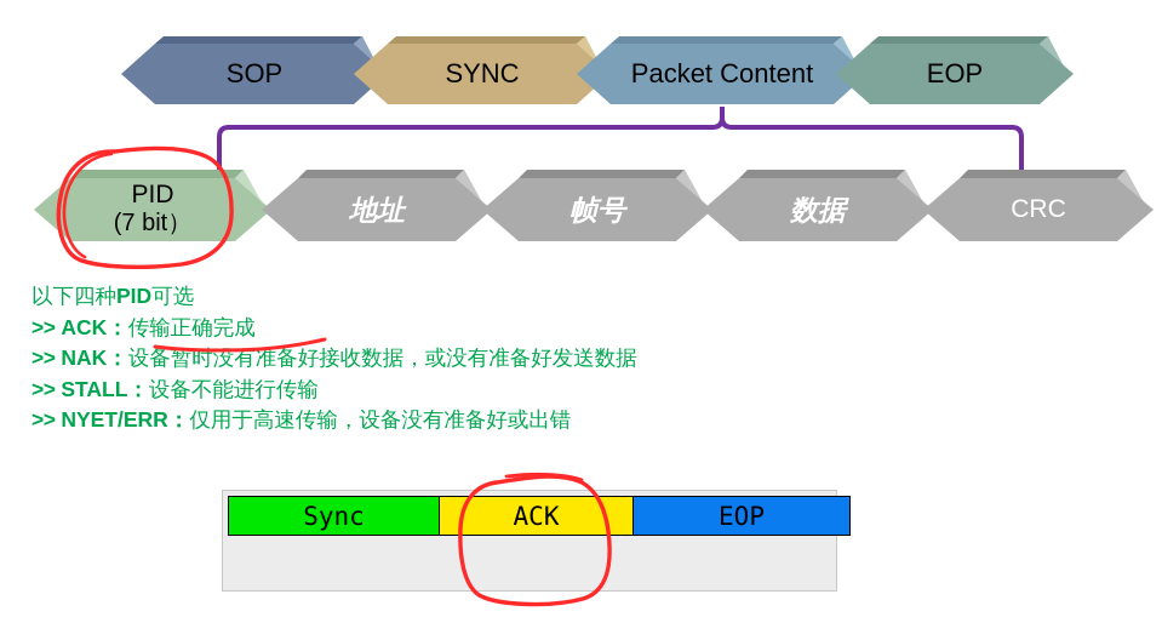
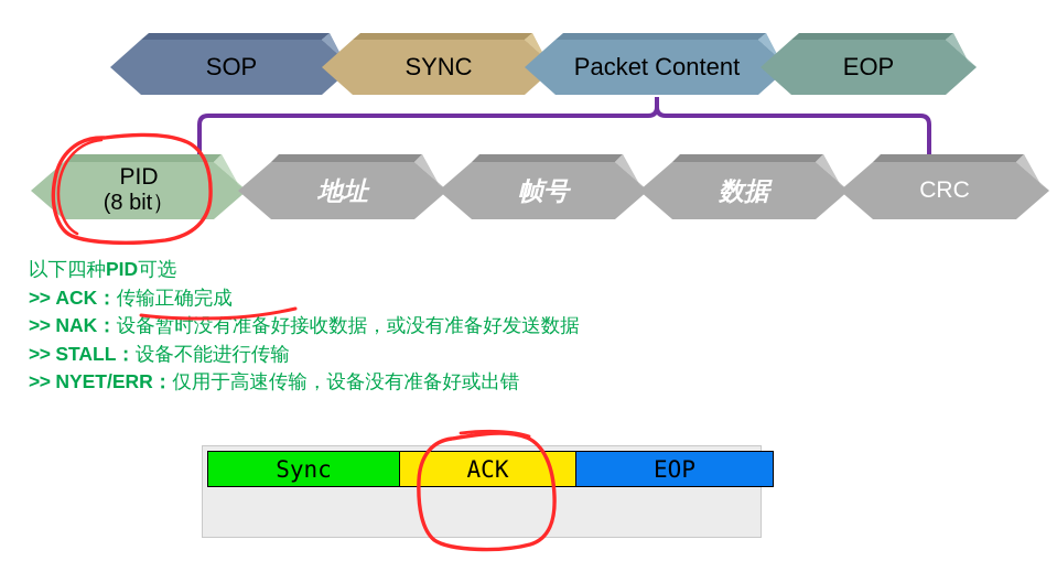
  SOP
  SYNC
  Packet Content
  EOP
  PID
- (7 bit）
+ (8 bit）
  地址
  帧号
  数据
  CRC
  以下四种PID可选
  >> ACK：传输正确完成
  >> NAK：设备暂时没有准备好接收数据，或没有准备好发送数据
  >> STALL：设备不能进行传输
  >> NYET/ERR：仅用于高速传输，设备没有准备好或出错
  Sync	ACK	EOP
